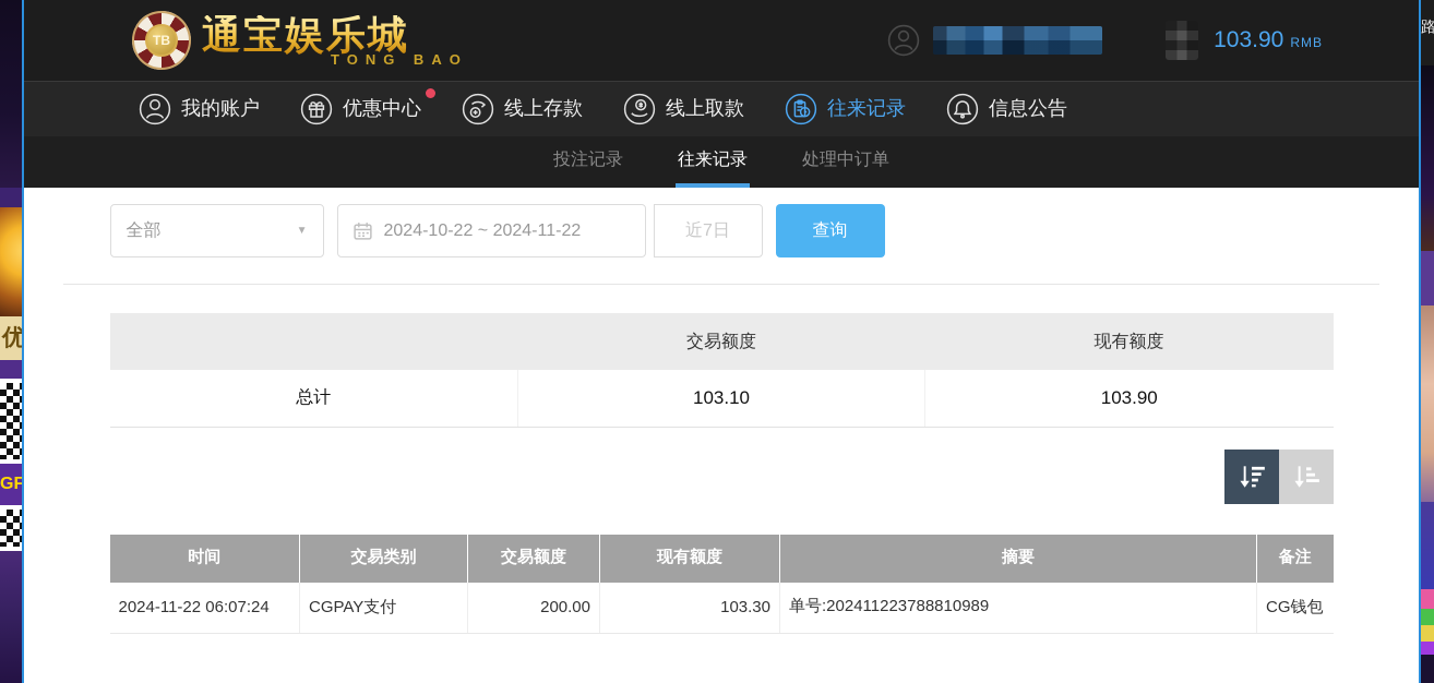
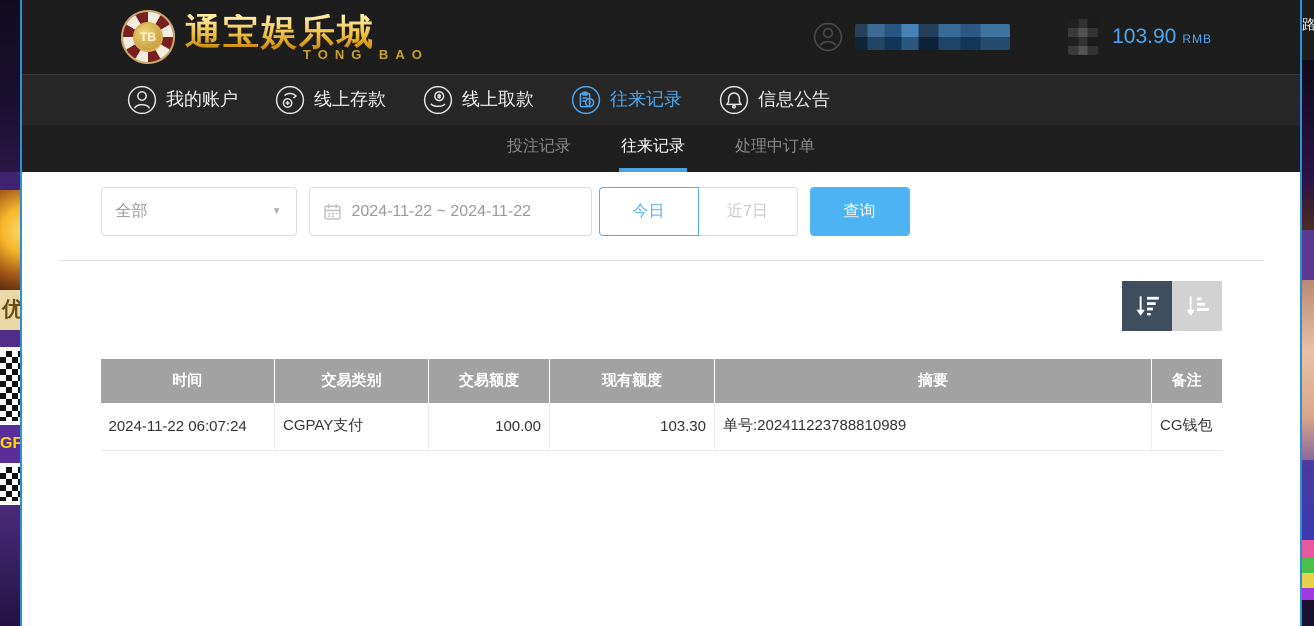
  优
  GF
  路
  TB
  通宝娱乐城
  TONG BAO
  103.90
  RMB
  我的账户
- 优惠中心
  线上存款
  线上取款
  往来记录
  信息公告
  投注记录
  往来记录
  处理中订单
  全部
  ▼
- 2024-10-22 ~ 2024-11-22
+ 2024-11-22 ~ 2024-11-22
+ 今日
  近7日
  查询
- 	交易额度	现有额度
- 总计	103.10	103.90
  时间	交易类别	交易额度	现有额度	摘要	备注
- 2024-11-22 06:07:24	CGPAY支付	200.00	103.30	单号:202411223788810989	CG钱包
+ 2024-11-22 06:07:24	CGPAY支付	100.00	103.30	单号:202411223788810989	CG钱包
